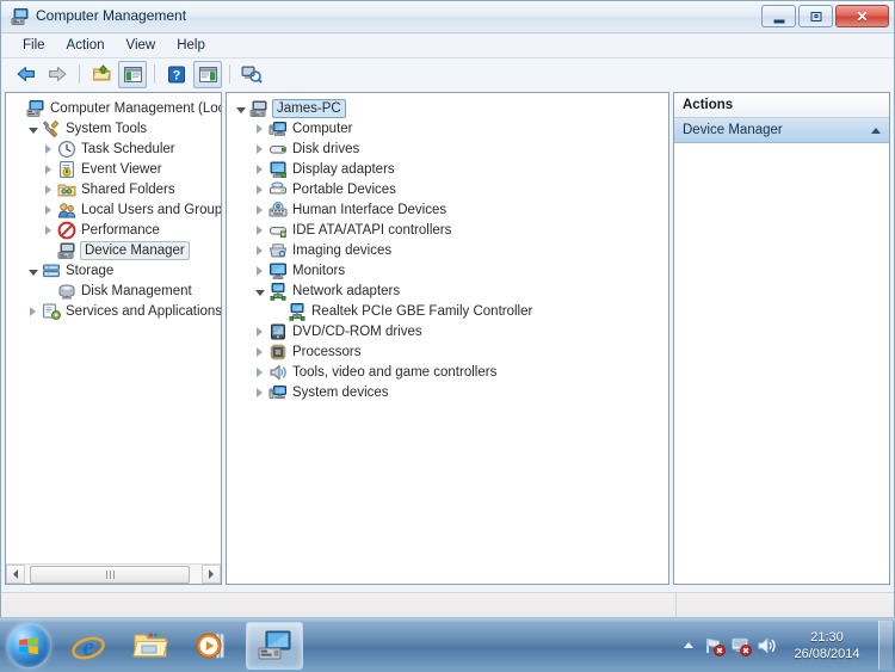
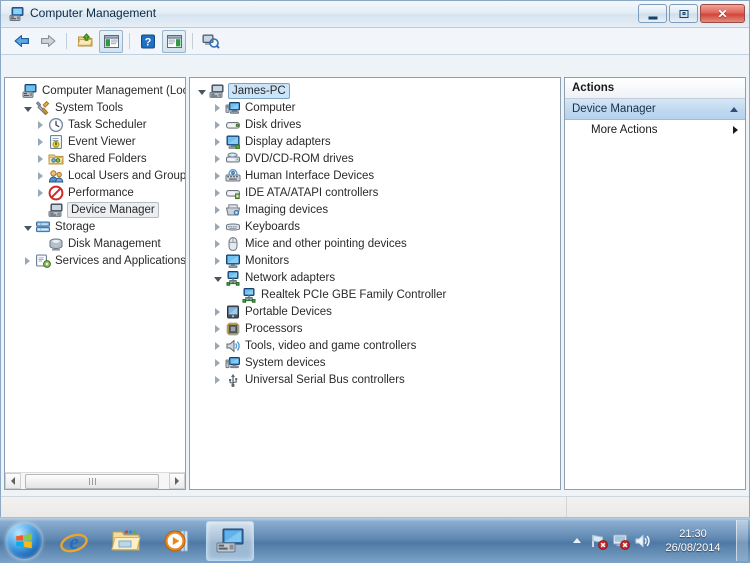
  Computer Management
  ✕
- File
- Action
- View
- Help
  ?
  Computer Management (Lo
  System Tools
  Task Scheduler
  Event Viewer
  Shared Folders
  Local Users and Group
  Performance
  Device Manager
  Storage
  Disk Management
  Services and Applications
  James-PC
  Computer
  Disk drives
  Display adapters
- Portable Devices
+ DVD/CD-ROM drives
  Human Interface Devices
  IDE ATA/ATAPI controllers
  Imaging devices
+ Keyboards
+ Mice and other pointing devices
  Monitors
  Network adapters
  Realtek PCIe GBE Family Controller
- DVD/CD-ROM drives
+ Portable Devices
  Processors
  Tools, video and game controllers
  System devices
+ Universal Serial Bus controllers
  Actions
  Device Manager
+ More Actions
  e
  21:30
  26/08/2014
